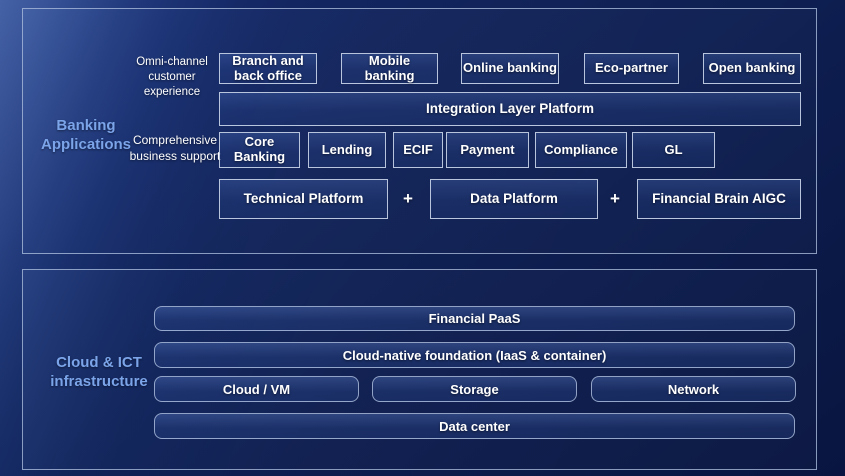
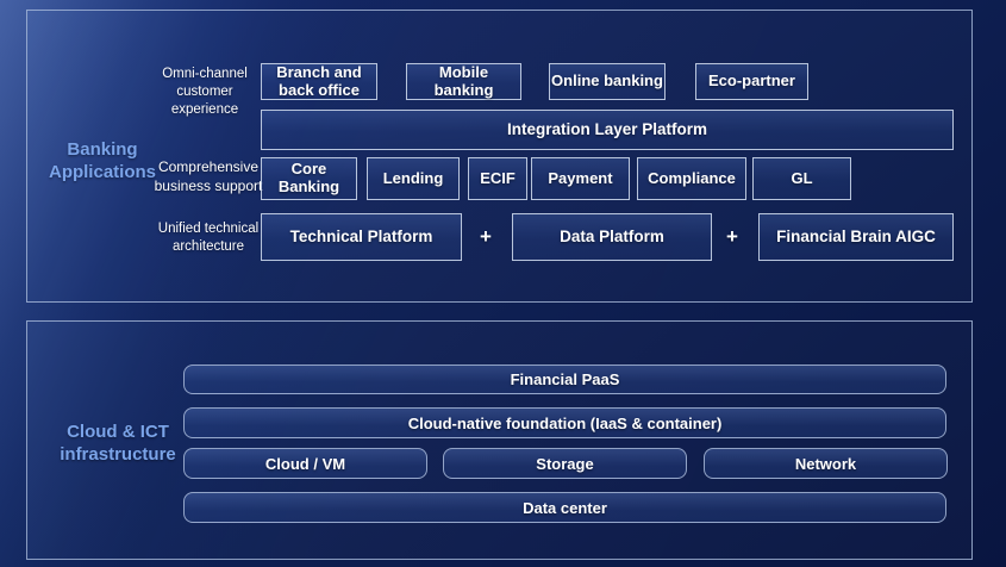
  Banking
  Applications
  Omni-channel
  customer
  experience
  Branch and
  back office
  Mobile
  banking
  Online banking
  Eco-partner
- Open banking
  Integration Layer Platform
  Comprehensive
  business suppor
  Core
  Banking
  Lending
  ECIF
  Payment
  Compliance
  GL
+ Unified technical
+ architecture
  Technical Platform
  +
  Data Platform
  +
  Financial Brain AIGC
  Cloud & ICT
  infrastructure
  Financial PaaS
  Cloud-native foundation (IaaS & container)
  Cloud / VM
  Storage
  Network
  Data center
